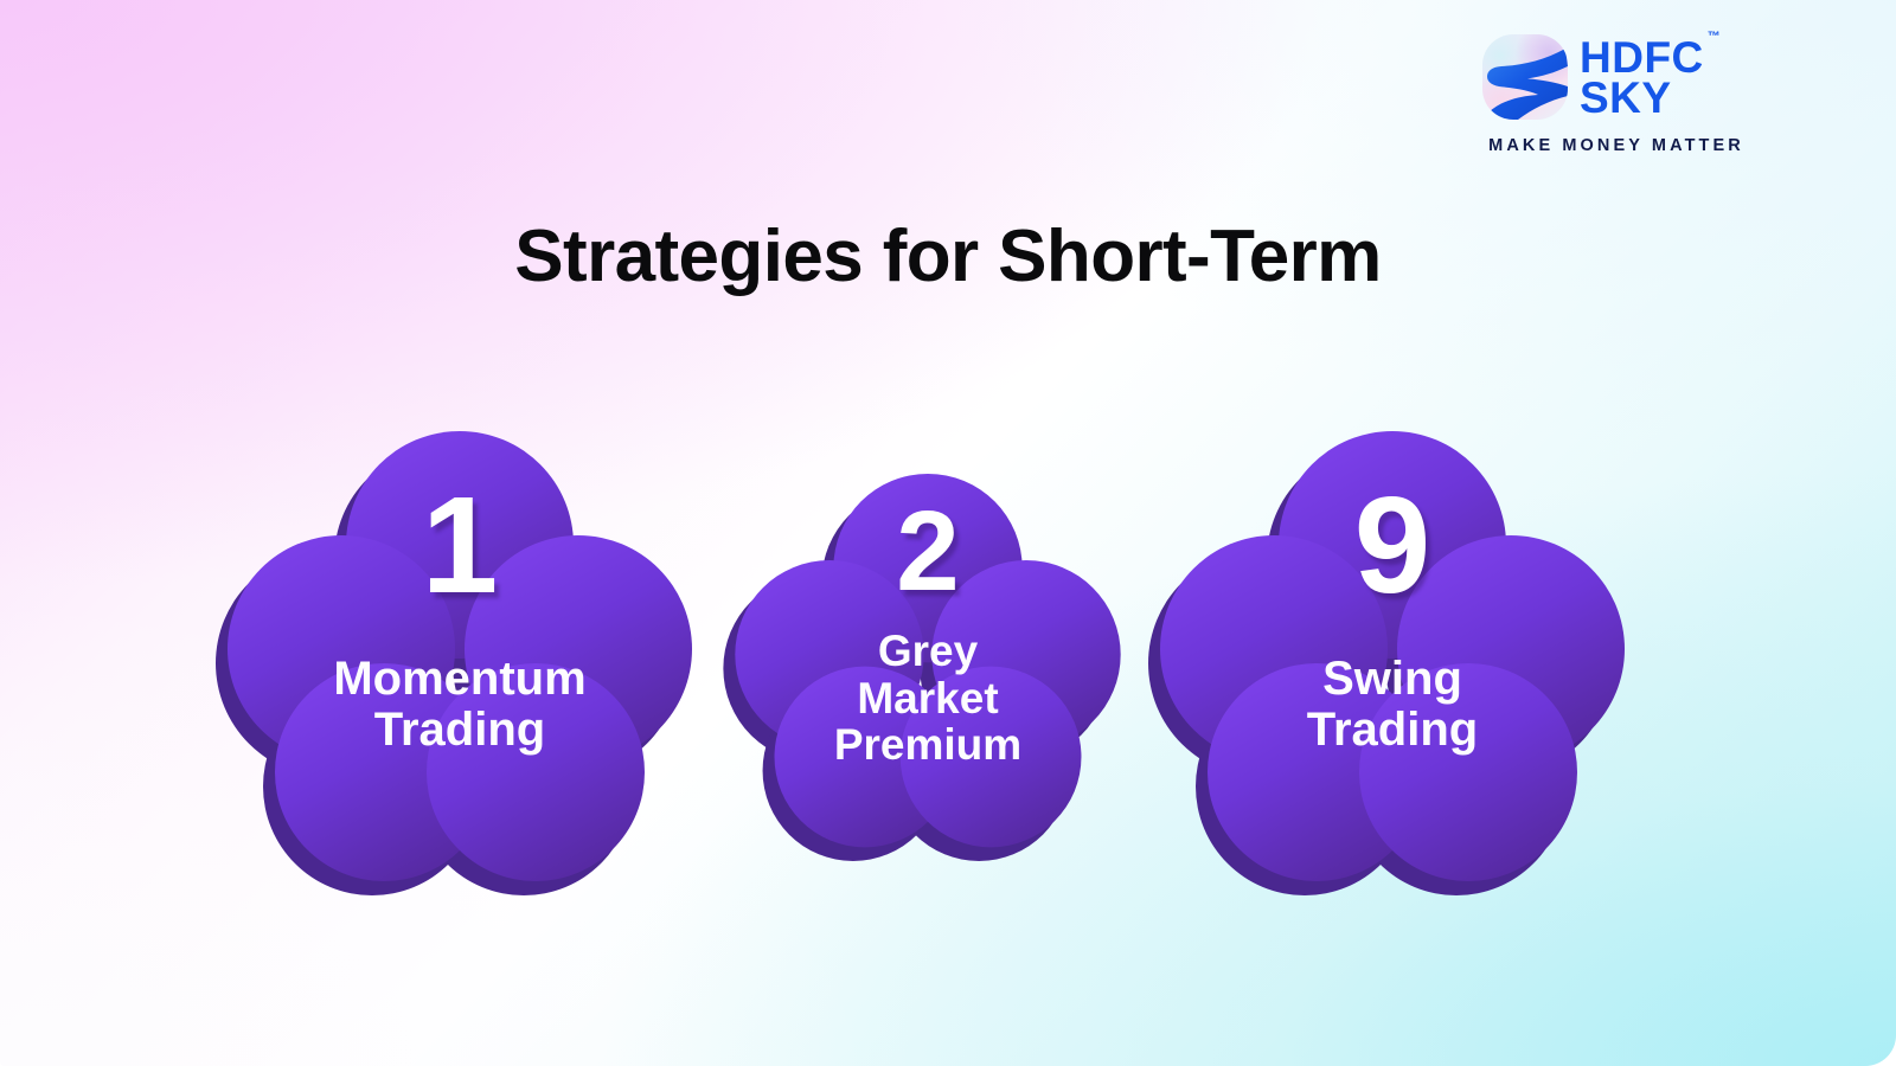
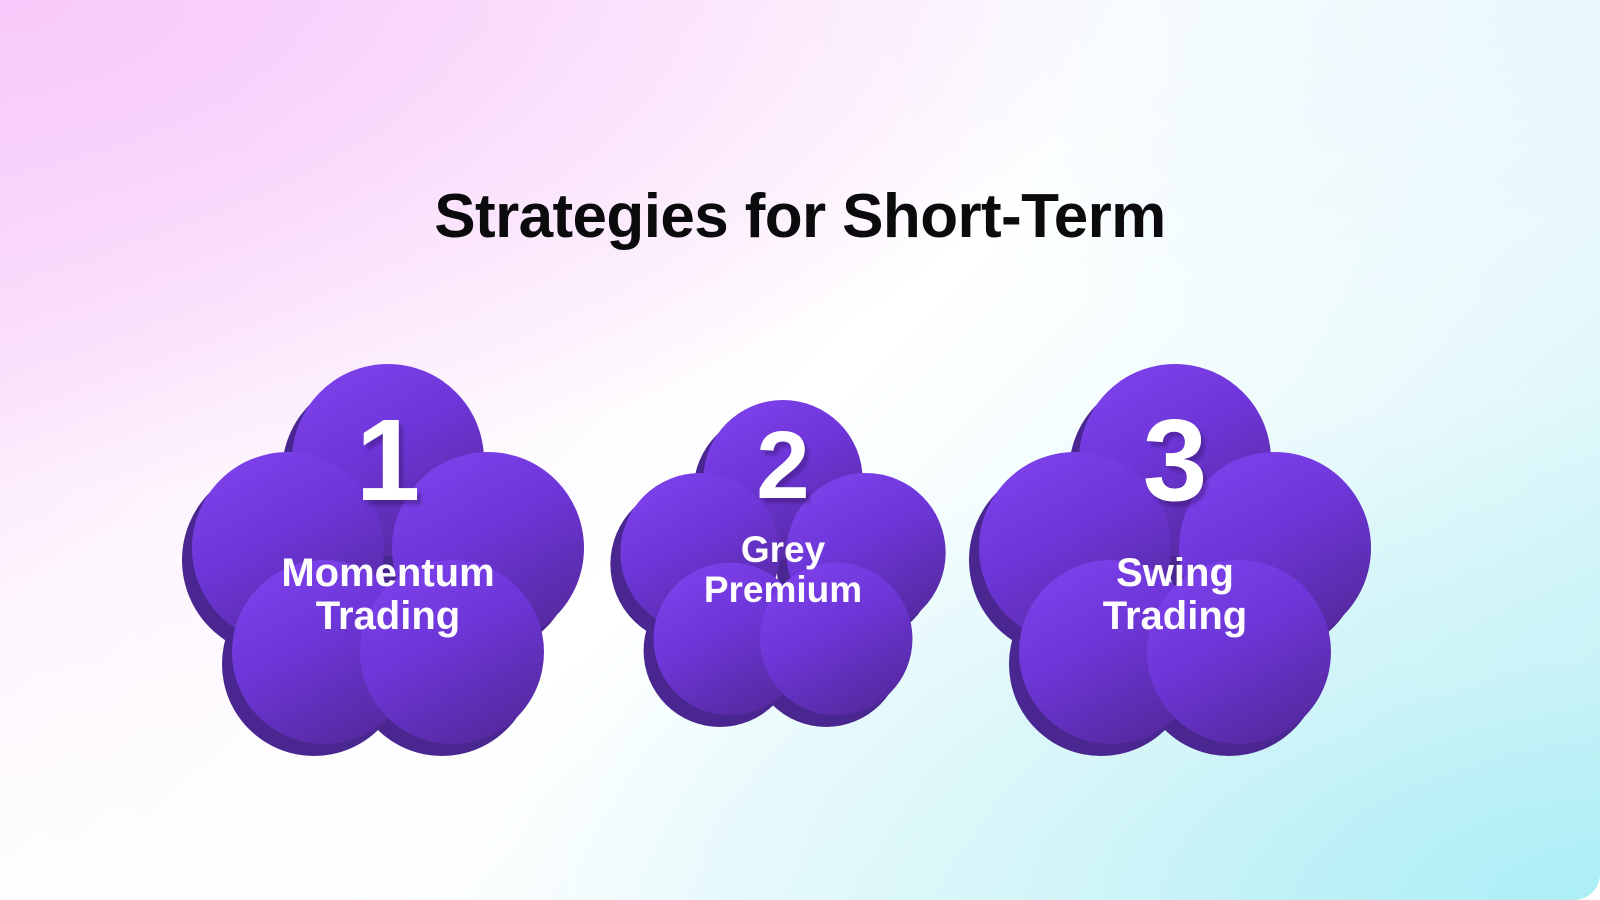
- HDFC
- SKY
- ™
- MAKE MONEY MATTER
  Strategies for Short-Term
  1
  Momentum
  Trading
  2
  Grey
- Market
  Premium
- 9
+ 3
  Swing
  Trading
